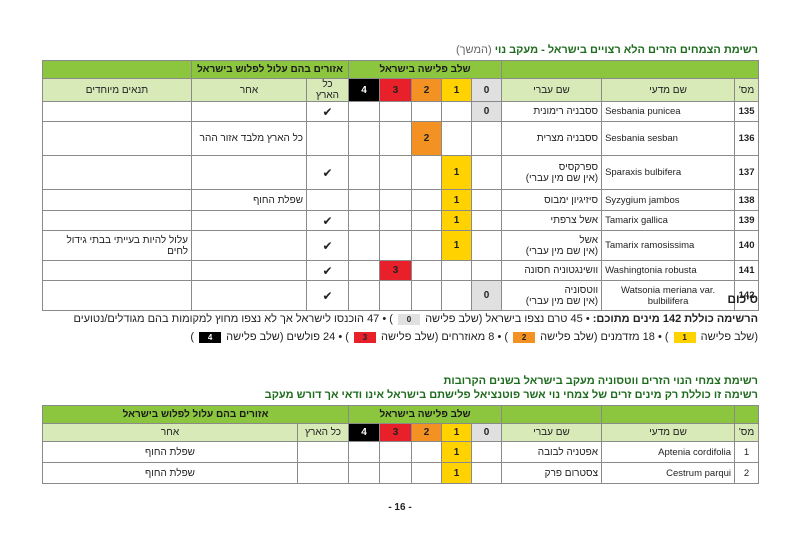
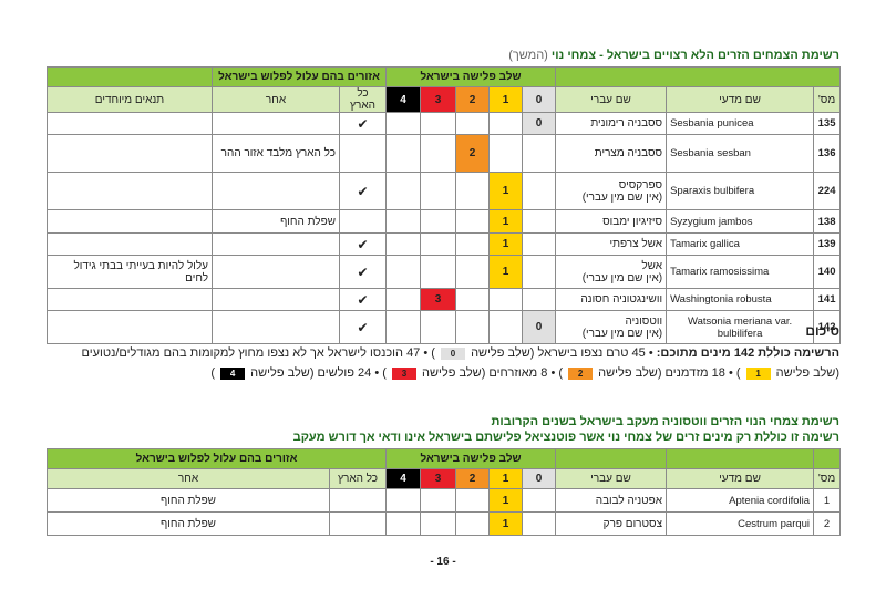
- רשימת הצמחים הזרים הלא רצויים בישראל - מעקב נוי (המשך)
+ רשימת הצמחים הזרים הלא רצויים בישראל - צמחי נוי (המשך)
  	שלב פלישה בישראל	אזורים בהם עלול לפלוש בישראל
  מס'	שם מדעי	שם עברי	0	1	2	3	4	כל הארץ	אחר	תנאים מיוחדים
  135	Sesbania punicea	ססבניה רימונית	0					✔
  136	Sesbania sesban	ססבניה מצרית			2				כל הארץ מלבד אזור ההר
- 137	Sparaxis bulbifera	ספרקסיס(אין שם מין עברי)		1				✔
+ 224	Sparaxis bulbifera	ספרקסיס(אין שם מין עברי)		1				✔
  138	Syzygium jambos	סיזיגיון ימבוס		1					שפלת החוף
  139	Tamarix gallica	אשל צרפתי		1				✔
  140	Tamarix ramosissima	אשל(אין שם מין עברי)		1				✔		עלול להיות בעייתי בבתי גידול לחים
  141	Washingtonia robusta	וושינגטוניה חסונה				3		✔
  142	Watsonia meriana var. bulbilifera	ווטסוניה(אין שם מין עברי)	0					✔
  סיכום
  הרשימה כוללת 142 מינים מתוכם: • 45 טרם נצפו בישראל (שלב פלישה 0 ) • 47 הוכנסו לישראל אך לא נצפו מחוץ למקומות בהם מגודלים/נטועים
  (שלב פלישה 1 ) • 18 מזדמנים (שלב פלישה 2 ) • 8 מאוזרחים (שלב פלישה 3 ) • 24 פולשים (שלב פלישה 4 )
  רשימת צמחי הנוי הזרים ווטסוניה מעקב בישראל בשנים הקרובות
  רשימה זו כוללת רק מינים זרים של צמחי נוי אשר פוטנציאל פלישתם בישראל אינו ודאי אך דורש מעקב
  			שלב פלישה בישראל	אזורים בהם עלול לפלוש בישראל
  מס'	שם מדעי	שם עברי	0	1	2	3	4	כל הארץ	אחר
  1	Aptenia cordifolia	אפטניה לבובה		1					שפלת החוף
  2	Cestrum parqui	צסטרום פרק		1					שפלת החוף
  - 16 -
